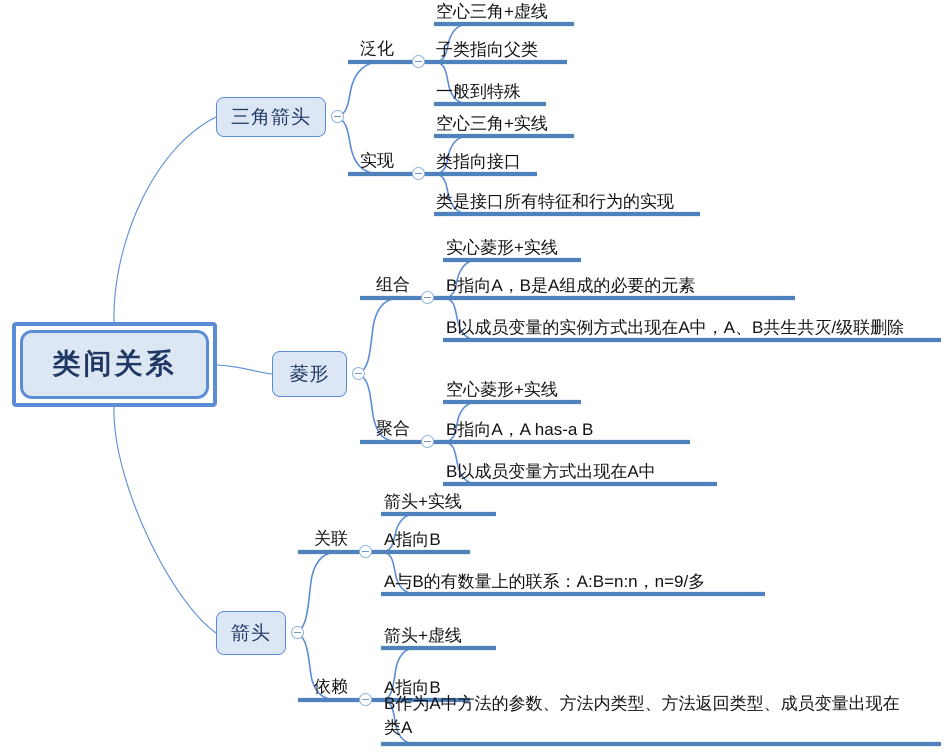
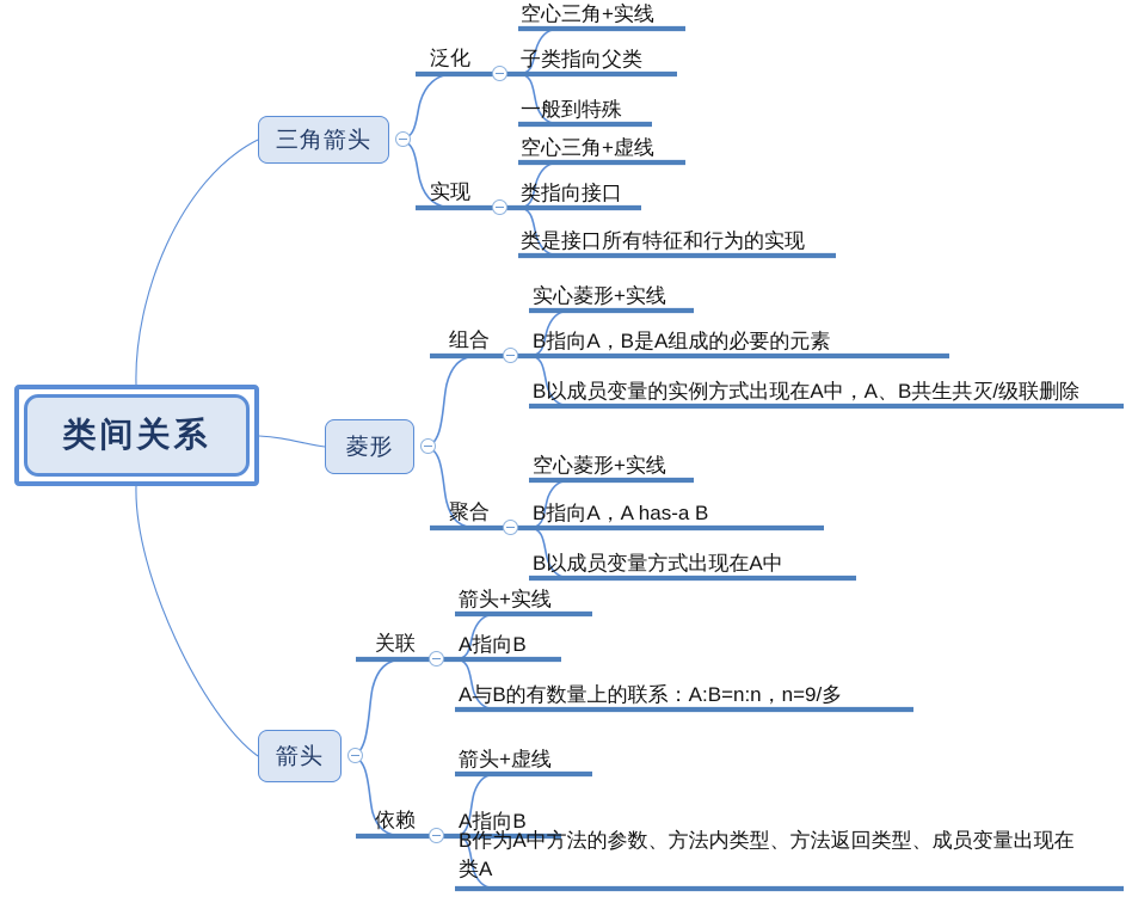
  类间关系
  三角箭头
  菱形
  箭头
  泛化
- 空心三角+虚线
+ 空心三角+实线
  子类指向父类
  一般到特殊
  实现
- 空心三角+实线
+ 空心三角+虚线
  类指向接口
  类是接口所有特征和行为的实现
  组合
  实心菱形+实线
  B指向A，B是A组成的必要的元素
  B以成员变量的实例方式出现在A中，A、B共生共灭/级联删除
  聚合
  空心菱形+实线
  B指向A，A has-a B
  B以成员变量方式出现在A中
  关联
  箭头+实线
  A指向B
  A与B的有数量上的联系：A:B=n:n，n=9/多
  依赖
  箭头+虚线
  A指向B
  B作为A中方法的参数、方法内类型、方法返回类型、成员变量出现在类A
